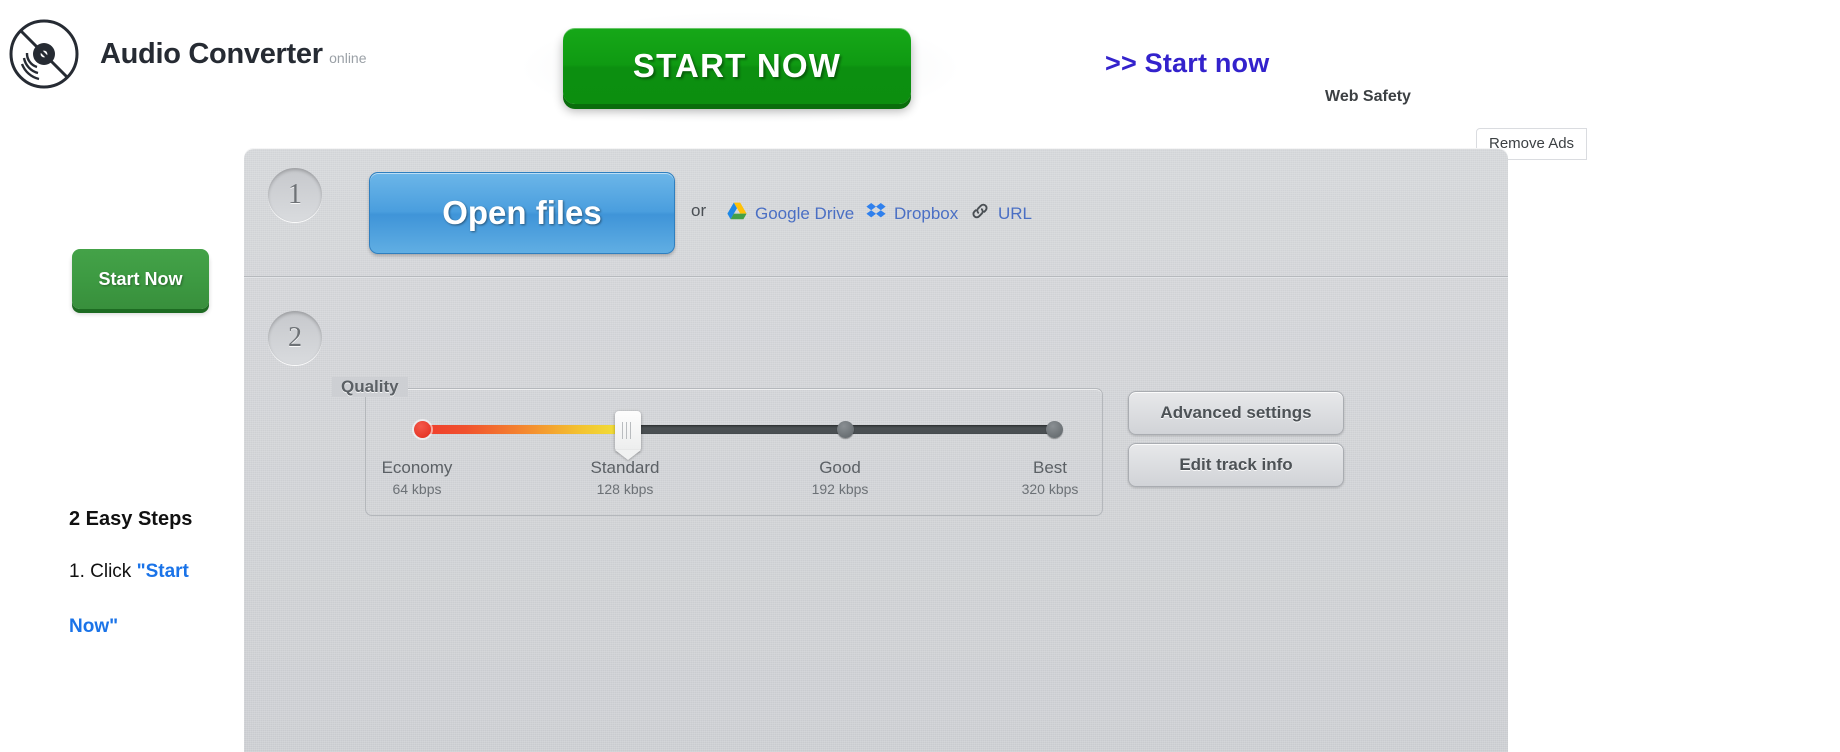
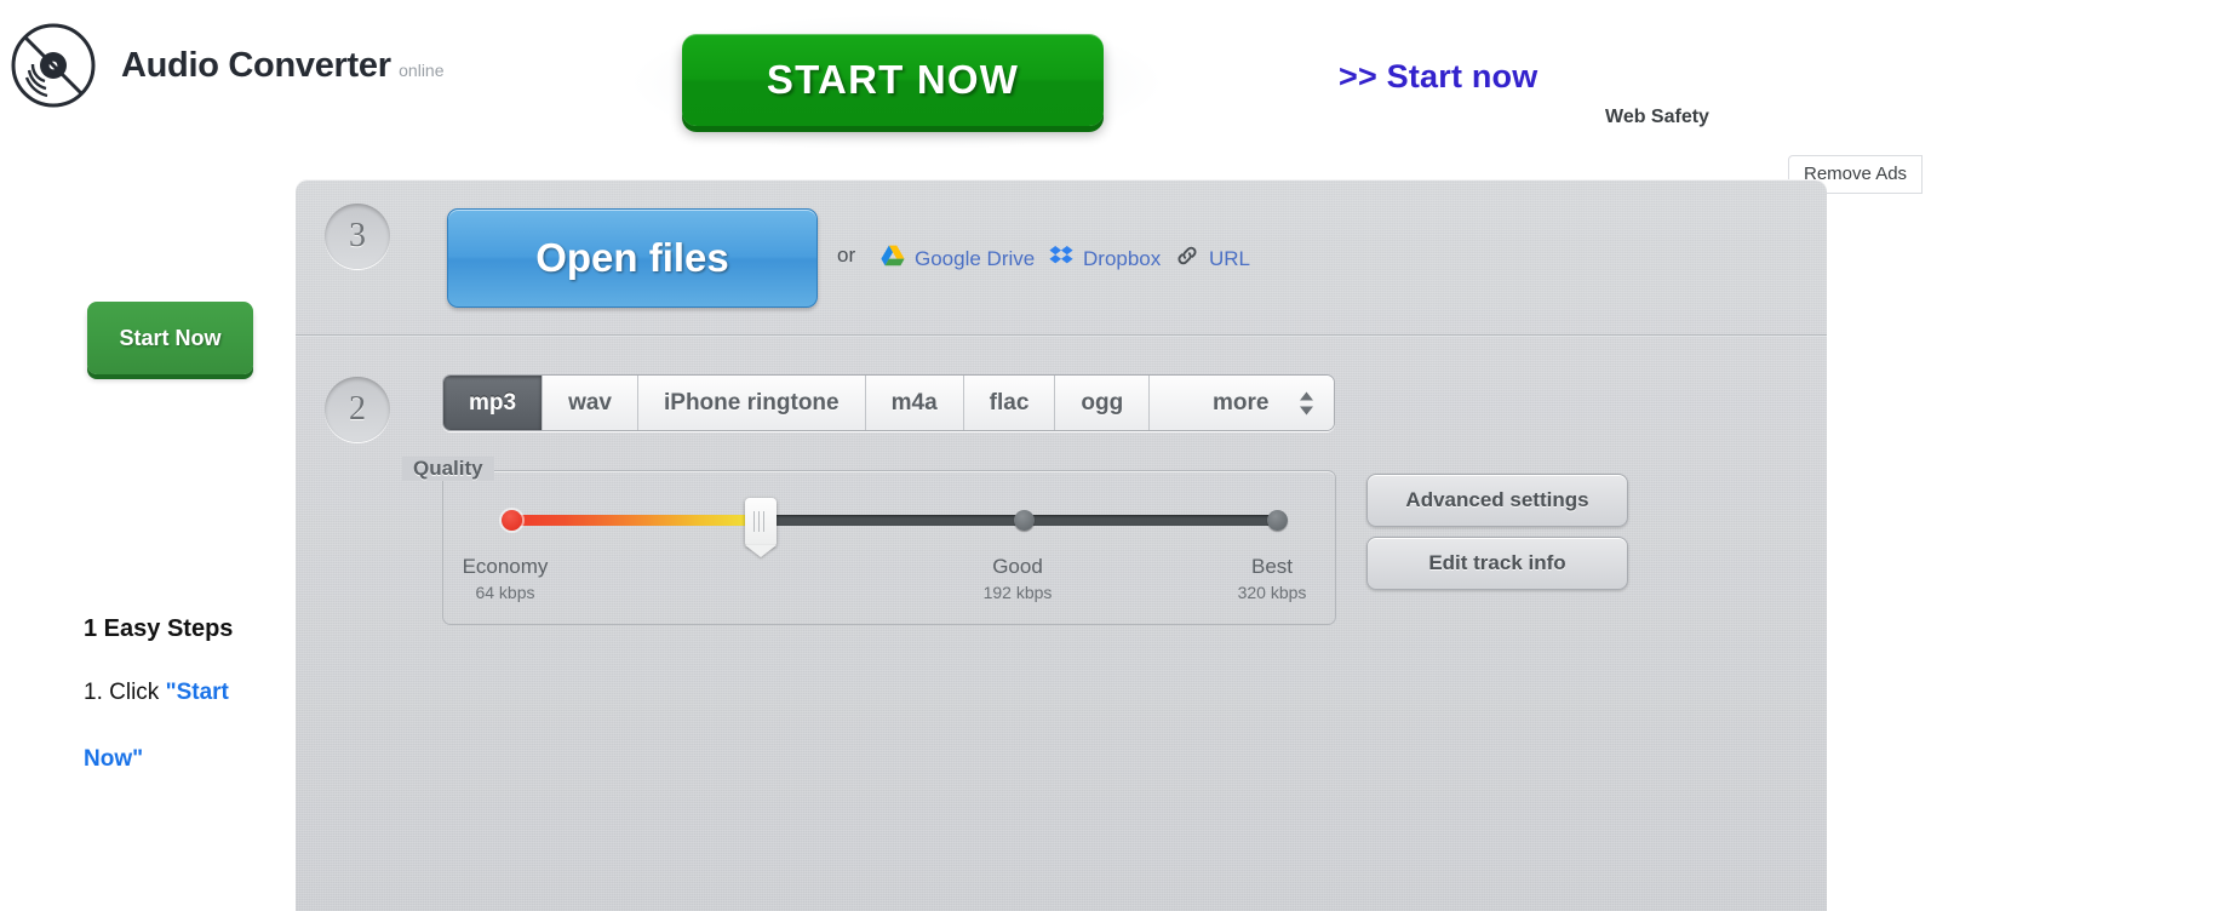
  Audio Converter online
  START NOW
  >> Start now
  Web Safety
  Remove Ads
  Start Now
- 2 Easy Steps
+ 1 Easy Steps
  1. Click "Start
  Now"
- 1
+ 3
  2
  Open files
  or
  Google Drive
  Dropbox
  URL
+ mp3
+ wav
+ iPhone ringtone
+ m4a
+ flac
+ ogg
+ more
  Economy
  64 kbps
- Standard
- 128 kbps
  Good
  192 kbps
  Best
  320 kbps
  Quality
  Advanced settings
  Edit track info
